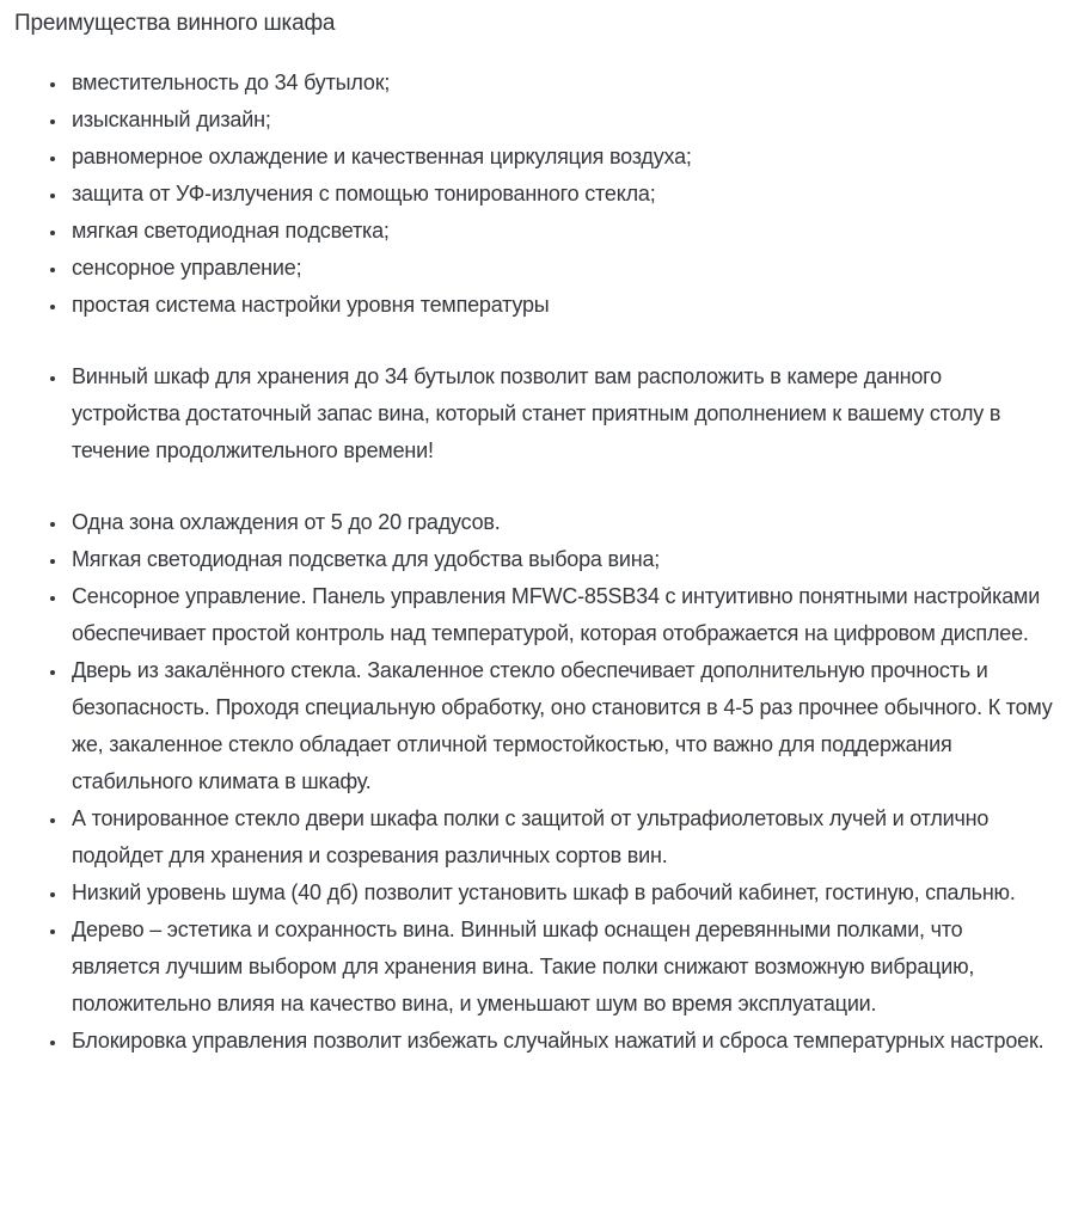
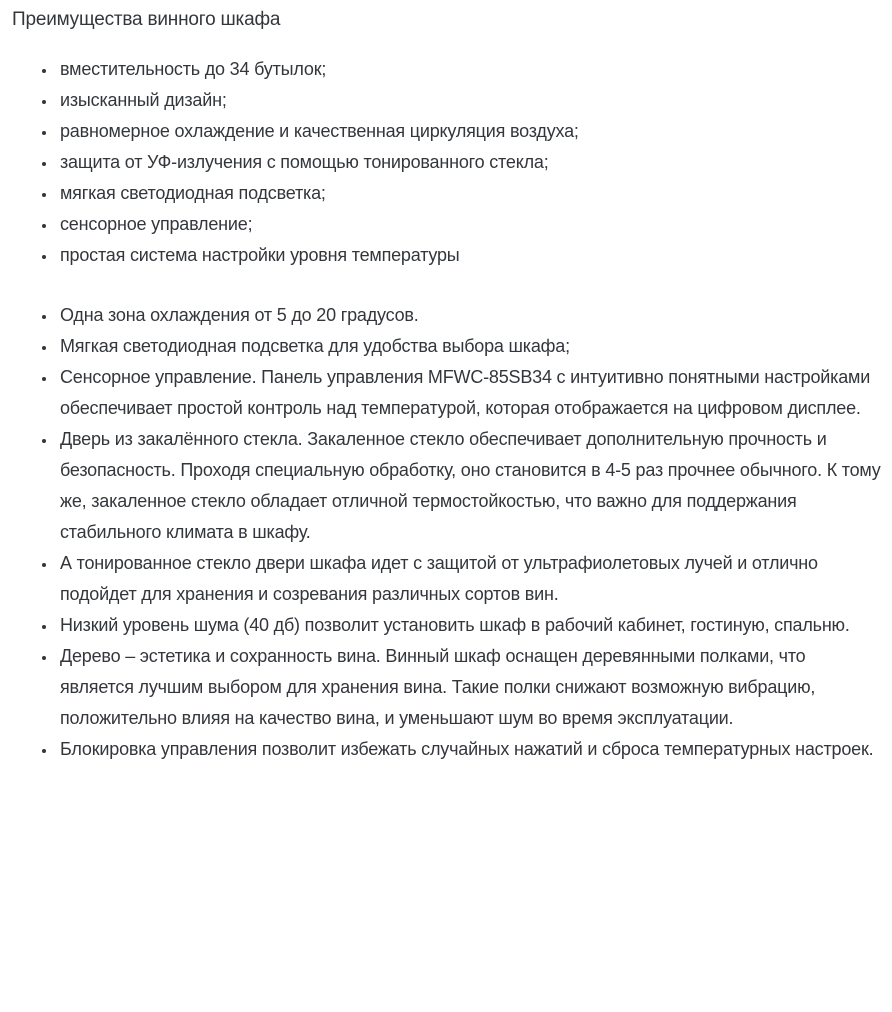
  Преимущества винного шкафа
  вместительность до 34 бутылок;
  изысканный дизайн;
  равномерное охлаждение и качественная циркуляция воздуха;
  защита от УФ-излучения с помощью тонированного стекла;
  мягкая светодиодная подсветка;
  сенсорное управление;
  простая система настройки уровня температуры
- Винный шкаф для хранения до 34 бутылок позволит вам расположить в камере данного устройства достаточный запас вина, который станет приятным дополнением к вашему столу в течение продолжительного времени!
  Одна зона охлаждения от 5 до 20 градусов.
- Мягкая светодиодная подсветка для удобства выбора вина;
+ Мягкая светодиодная подсветка для удобства выбора шкафа;
  Сенсорное управление. Панель управления MFWC-85SB34 с интуитивно понятными настройками обеспечивает простой контроль над температурой, которая отображается на цифровом дисплее.
  Дверь из закалённого стекла. Закаленное стекло обеспечивает дополнительную прочность и безопасность. Проходя специальную обработку, оно становится в 4-5 раз прочнее обычного. К тому же, закаленное стекло обладает отличной термостойкостью, что важно для поддержания стабильного климата в шкафу.
- А тонированное стекло двери шкафа полки с защитой от ультрафиолетовых лучей и отлично подойдет для хранения и созревания различных сортов вин.
+ А тонированное стекло двери шкафа идет с защитой от ультрафиолетовых лучей и отлично подойдет для хранения и созревания различных сортов вин.
  Низкий уровень шума (40 дб) позволит установить шкаф в рабочий кабинет, гостиную, спальню.
  Дерево – эстетика и сохранность вина. Винный шкаф оснащен деревянными полками, что является лучшим выбором для хранения вина. Такие полки снижают возможную вибрацию, положительно влияя на качество вина, и уменьшают шум во время эксплуатации.
  Блокировка управления позволит избежать случайных нажатий и сброса температурных настроек.
